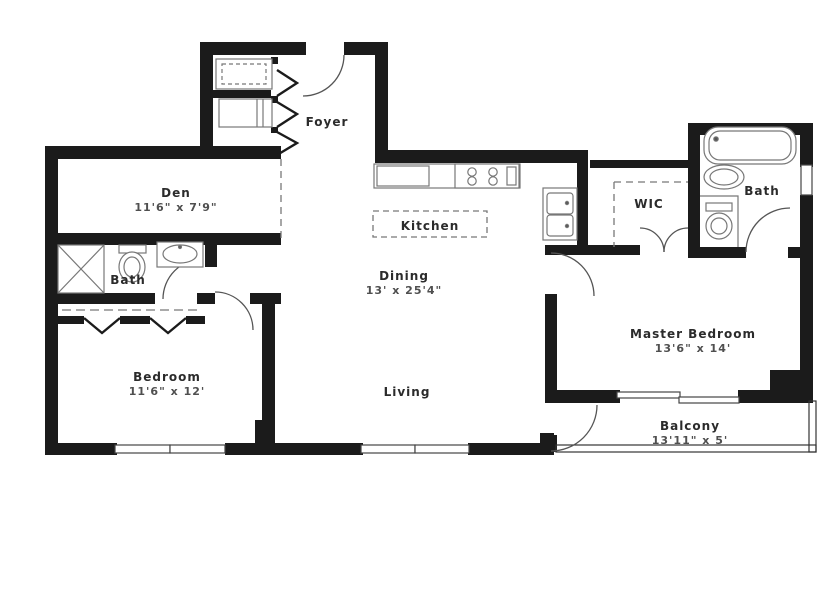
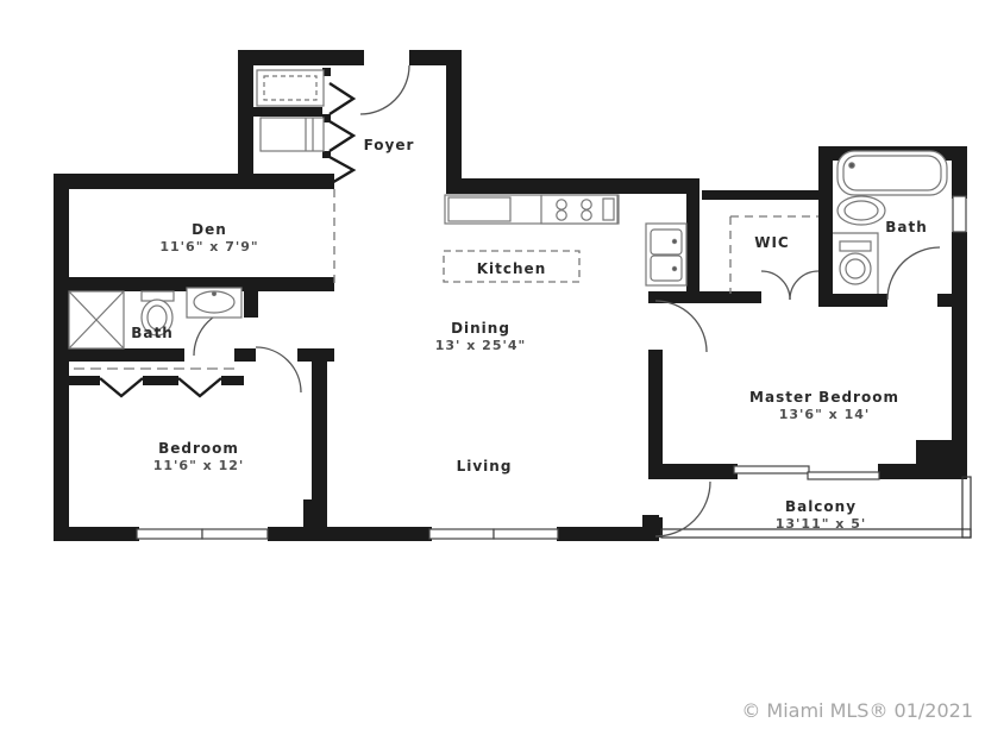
  Foyer
  Den
  11'6" x 7'9"
  Kitchen
  Dining
  13' x 25'4"
  Living
  Bath
  Bedroom
  11'6" x 12'
  WIC
  Bath
  Master Bedroom
  13'6" x 14'
  Balcony
  13'11" x 5'
+ © Miami MLS® 01/2021
